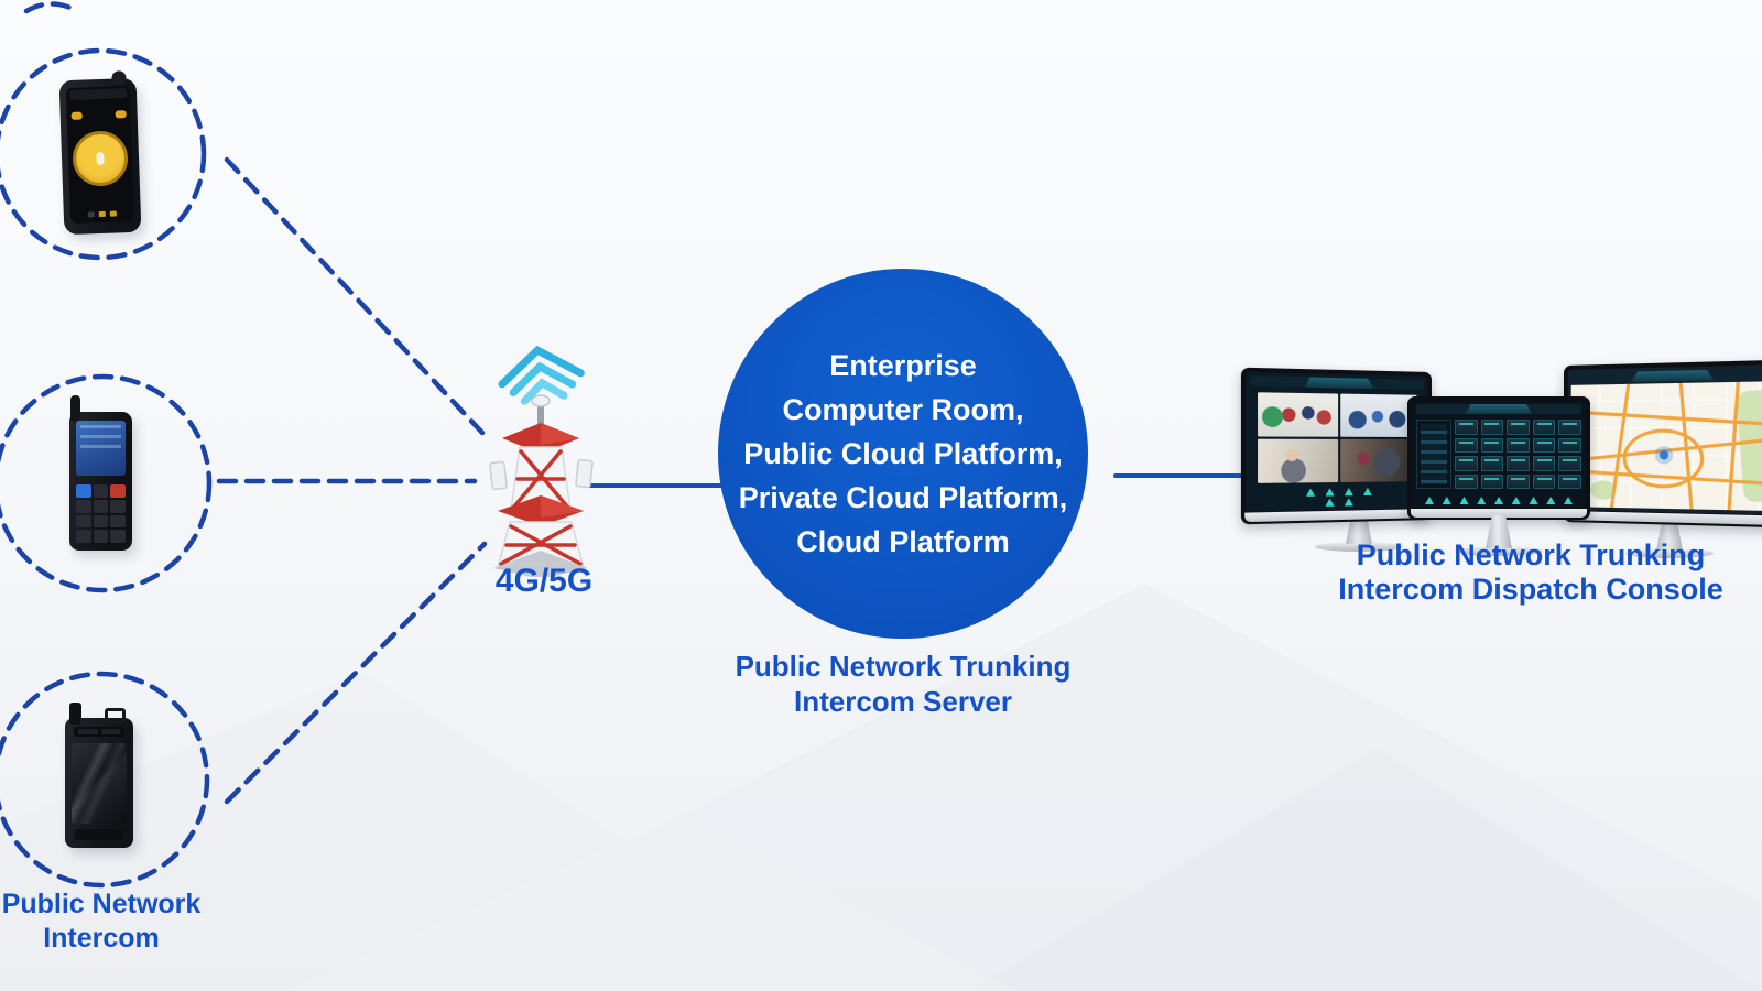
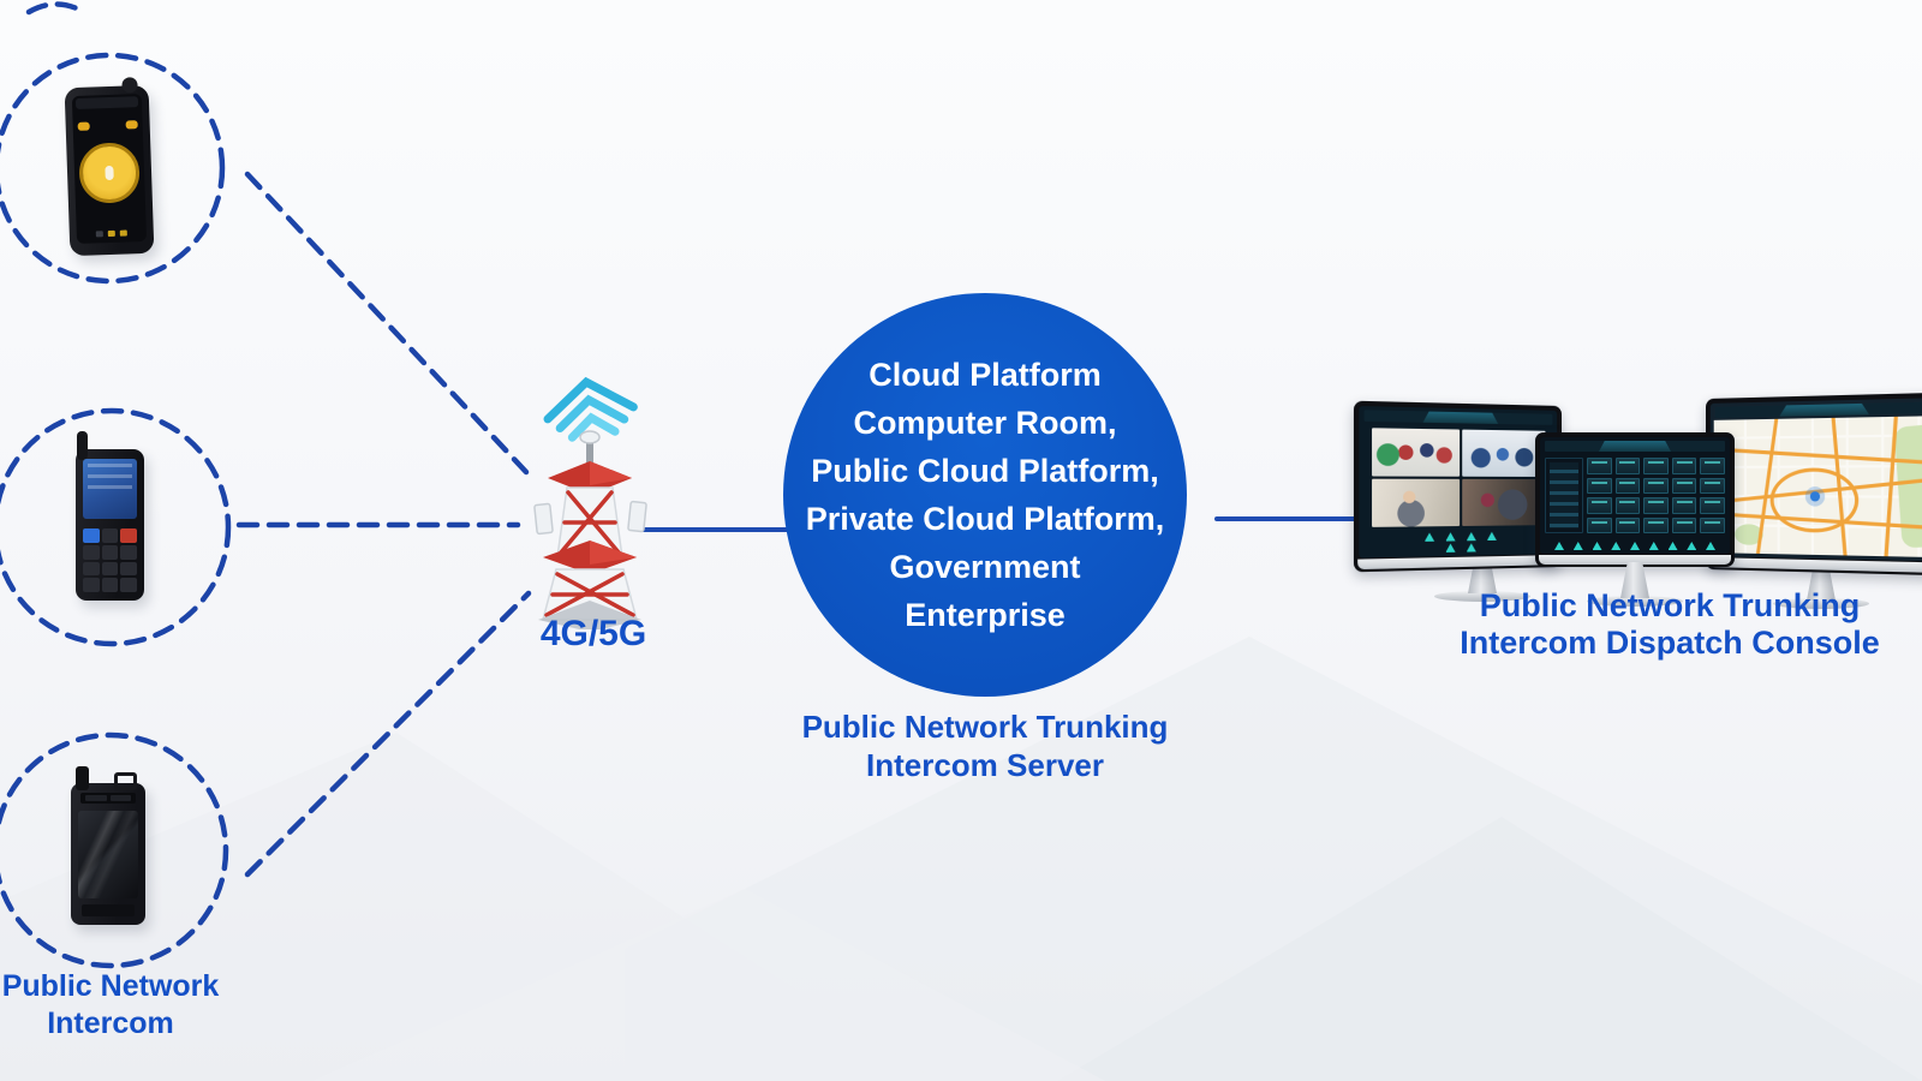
  Public Network
  Intercom
  4G/5G
- Enterprise
+ Cloud Platform
  Computer Room,
  Public Cloud Platform,
  Private Cloud Platform,
+ Government
- Cloud Platform
+ Enterprise
  Public Network Trunking
  Intercom Server
  Public Network Trunking
  Intercom Dispatch Console
